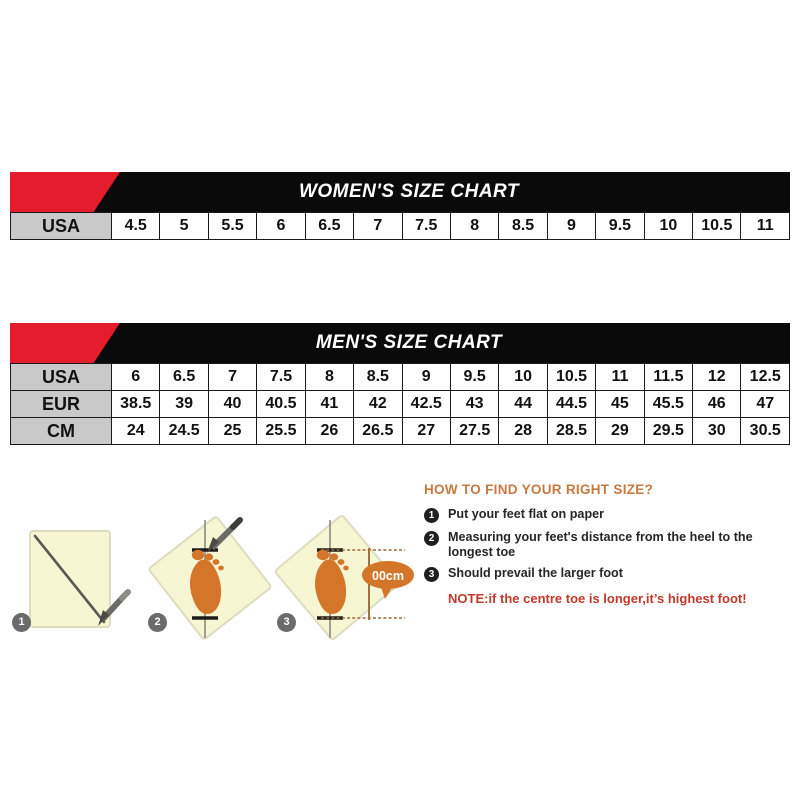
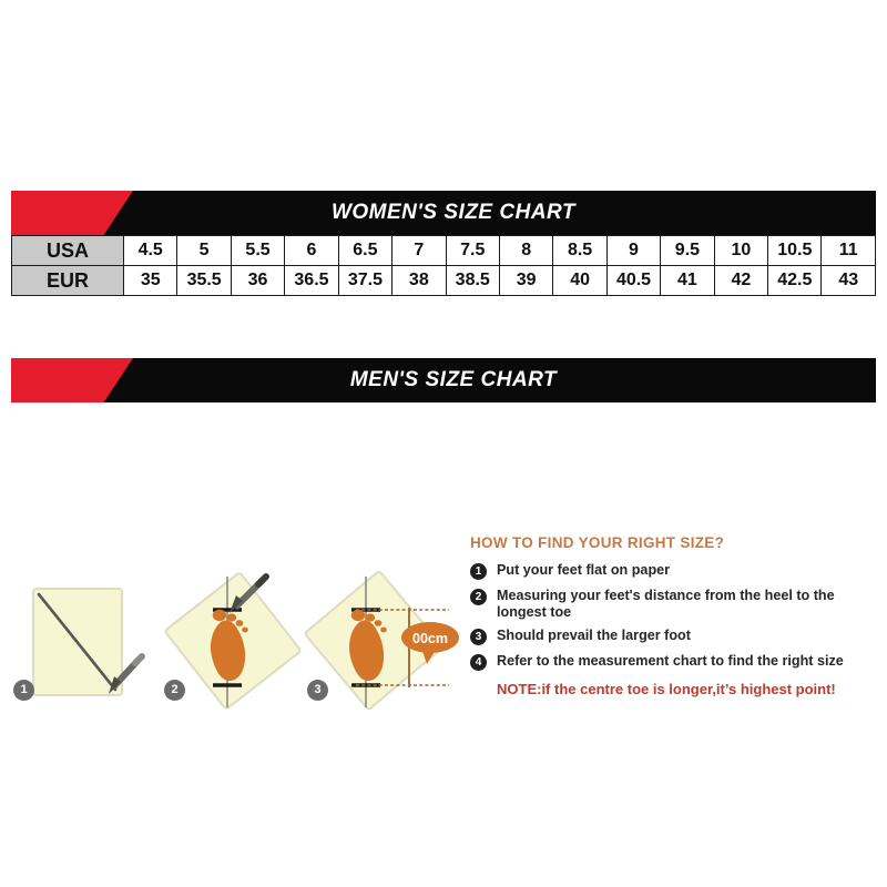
  WOMEN'S SIZE CHART
  USA	4.5	5	5.5	6	6.5	7	7.5	8	8.5	9	9.5	10	10.5	11
+ EUR	35	35.5	36	36.5	37.5	38	38.5	39	40	40.5	41	42	42.5	43
  MEN'S SIZE CHART
- USA	6	6.5	7	7.5	8	8.5	9	9.5	10	10.5	11	11.5	12	12.5
- EUR	38.5	39	40	40.5	41	42	42.5	43	44	44.5	45	45.5	46	47
- CM	24	24.5	25	25.5	26	26.5	27	27.5	28	28.5	29	29.5	30	30.5
  1
  2
  3
  00cm
  HOW TO FIND YOUR RIGHT SIZE?
  1
  Put your feet flat on paper
  2
  Measuring your feet's distance from the heel to the longest toe
  3
  Should prevail the larger foot
+ 4
+ Refer to the measurement chart to find the right size
- NOTE:if the centre toe is longer,it’s highest foot!
+ NOTE:if the centre toe is longer,it’s highest point!
